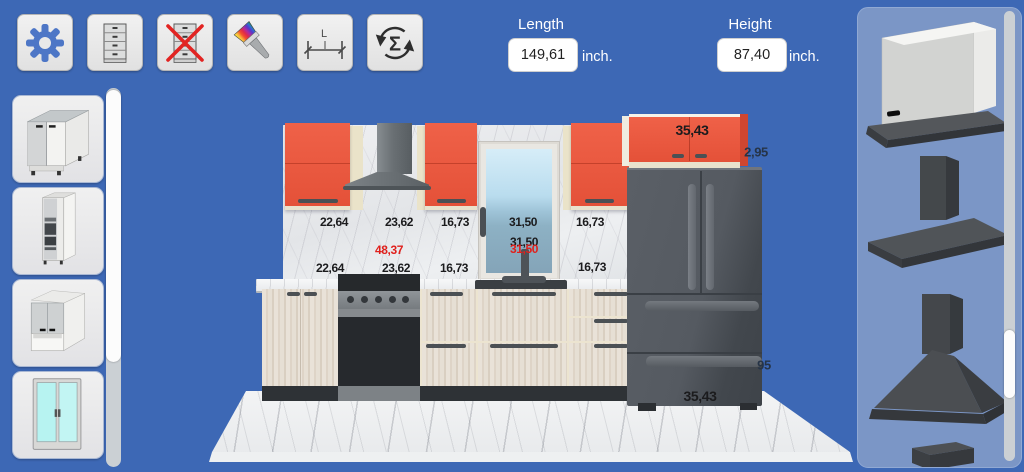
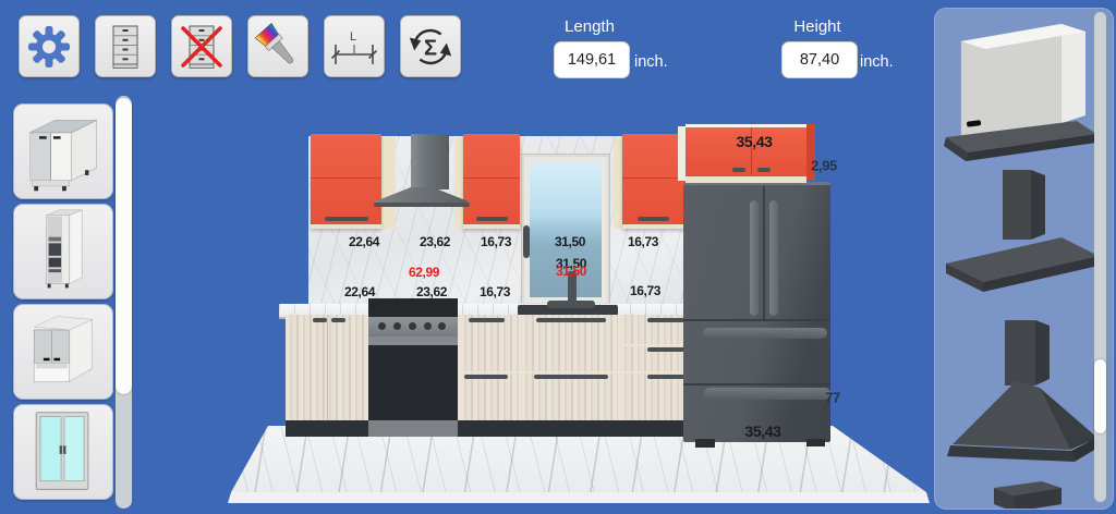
  22,64
  23,62
  16,73
  31,50
  16,73
- 48,37
+ 62,99
  31,50
  31,50
  22,64
  23,62
  16,73
  16,73
  35,43
  2,95
- 95
+ 77
  35,43
  L
  Σ
  Length
  149,61
  inch.
  Height
  87,40
  inch.
